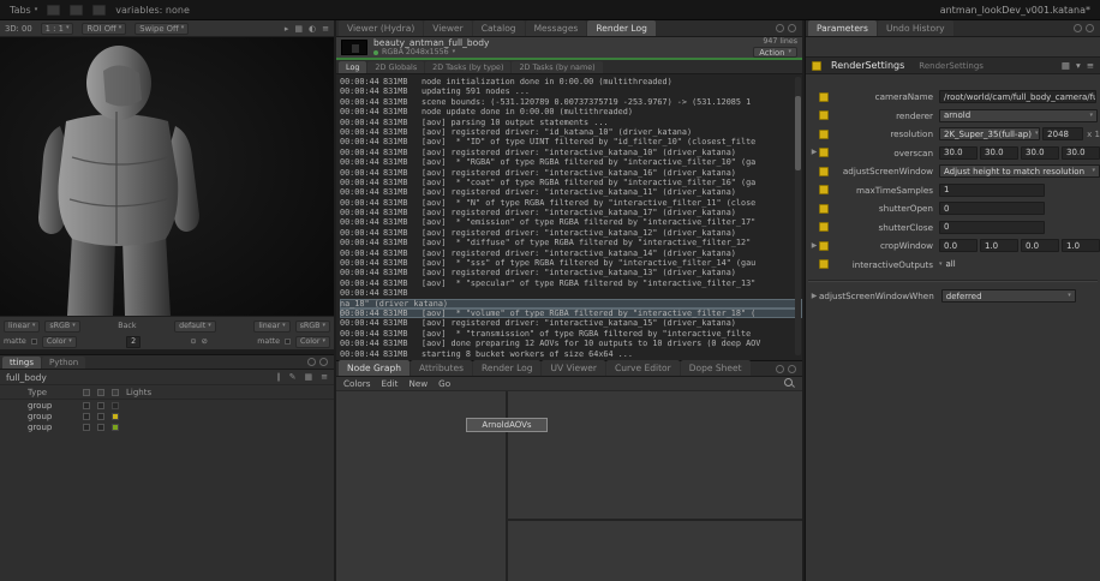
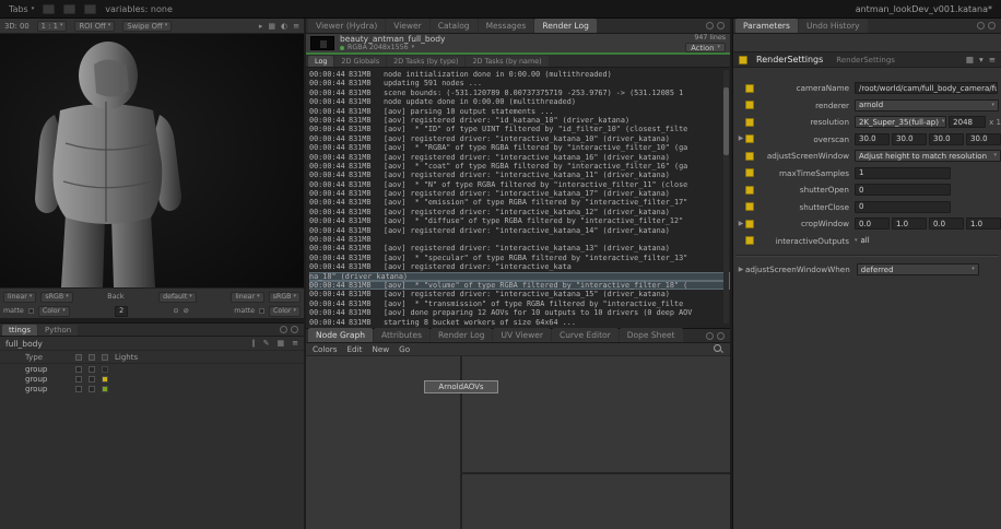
  Tabs
  variables: none
  antman_lookDev_v001.katana*
  3D: 00
  1 : 1
  ROI Off
  Swipe Off
  ▸
  ▦
  ◐
  ≡
  ttings
  Python
  full_body
  ∥
  ✎
  ▦
  ≡
  Type
  Lights
  group
  group
  group
  Viewer (Hydra)
  Viewer
  Catalog
  Messages
  Render Log
  beauty_antman_full_body
  Action
  Log
  2D Globals
  2D Tasks (by type)
  2D Tasks (by name)
  00:00:44
  831MB
  node initialization done in 0:00.00 (multithreaded)
  00:00:44
  831MB
  updating 591 nodes ...
  00:00:44
  831MB
  scene bounds: (-531.120789 0.00737375719 -253.9767) -> (531.12085 1
  00:00:44
  831MB
  node update done in 0:00.00 (multithreaded)
  00:00:44
  831MB
  [aov] parsing 10 output statements ...
  00:00:44
  831MB
  [aov] registered driver: "id_katana_10" (driver_katana)
  00:00:44
  831MB
  [aov] * "ID" of type UINT filtered by "id_filter_10" (closest_filte
  00:00:44
  831MB
  [aov] * "RGBA" of type RGBA filtered by "interactive_filter_10" (ga
  00:00:44
  831MB
  [aov] registered driver: "interactive_katana_16" (driver_katana)
  00:00:44
  831MB
  [aov] * "coat" of type RGBA filtered by "interactive_filter_16" (ga
  00:00:44
  831MB
  [aov] registered driver: "interactive_katana_11" (driver_katana)
  00:00:44
  831MB
  [aov] * "N" of type RGBA filtered by "interactive_filter_11" (close
  00:00:44
  831MB
  [aov] registered driver: "interactive_katana_17" (driver_katana)
  00:00:44
  831MB
  [aov] * "emission" of type RGBA filtered by "interactive_filter_17"
  00:00:44
  831MB
  [aov] registered driver: "interactive_katana_12" (driver_katana)
  00:00:44
  831MB
  [aov] * "diffuse" of type RGBA filtered by "interactive_filter_12"
  00:00:44
  831MB
  [aov] registered driver: "interactive_katana_14" (driver_katana)
  00:00:44
  831MB
- [aov] * "sss" of type RGBA filtered by "interactive_filter_14" (gau
  00:00:44
  831MB
  [aov] registered driver: "interactive_katana_13" (driver_katana)
  00:00:44
  831MB
  [aov] * "specular" of type RGBA filtered by "interactive_filter_13"
  00:00:44
  831MB
+ [aov] registered driver: "interactive_kata
  na_18" (driver katana)
  00:00:44
  831MB
  [aov] * "volume" of type RGBA filtered by "interactive_filter_18" (
  00:00:44
  831MB
  [aov] registered driver: "interactive_katana_15" (driver_katana)
  00:00:44
  831MB
  [aov] * "transmission" of type RGBA filtered by "interactive_filte
  00:00:44
  831MB
  [aov] done preparing 12 AOVs for 10 outputs to 10 drivers (0 deep AOV
  00:00:44
  831MB
  starting 8 bucket workers of size 64x64 ...
  Node Graph
  Attributes
  Render Log
  UV Viewer
  Curve Editor
  Dope Sheet
  Colors
  Edit
  New
  Go
  ArnoldAOVs
  Parameters
  Undo History
  RenderSettings
  RenderSettings
  ▦
  ▾
  ≡
  cameraName
  /root/world/cam/full_body_camera/fu
  renderer
  arnold
  resolution
  2K_Super_35(full-ap)
  2048
  x 1
  overscan
  30.0
  30.0
  30.0
  30.0
  adjustScreenWindow
  Adjust height to match resolution
  maxTimeSamples
  1
  shutterOpen
  0
  shutterClose
  0
  cropWindow
  0.0
  1.0
  0.0
  1.0
  interactiveOutputs
  all
  adjustScreenWindowWhen
  deferred
